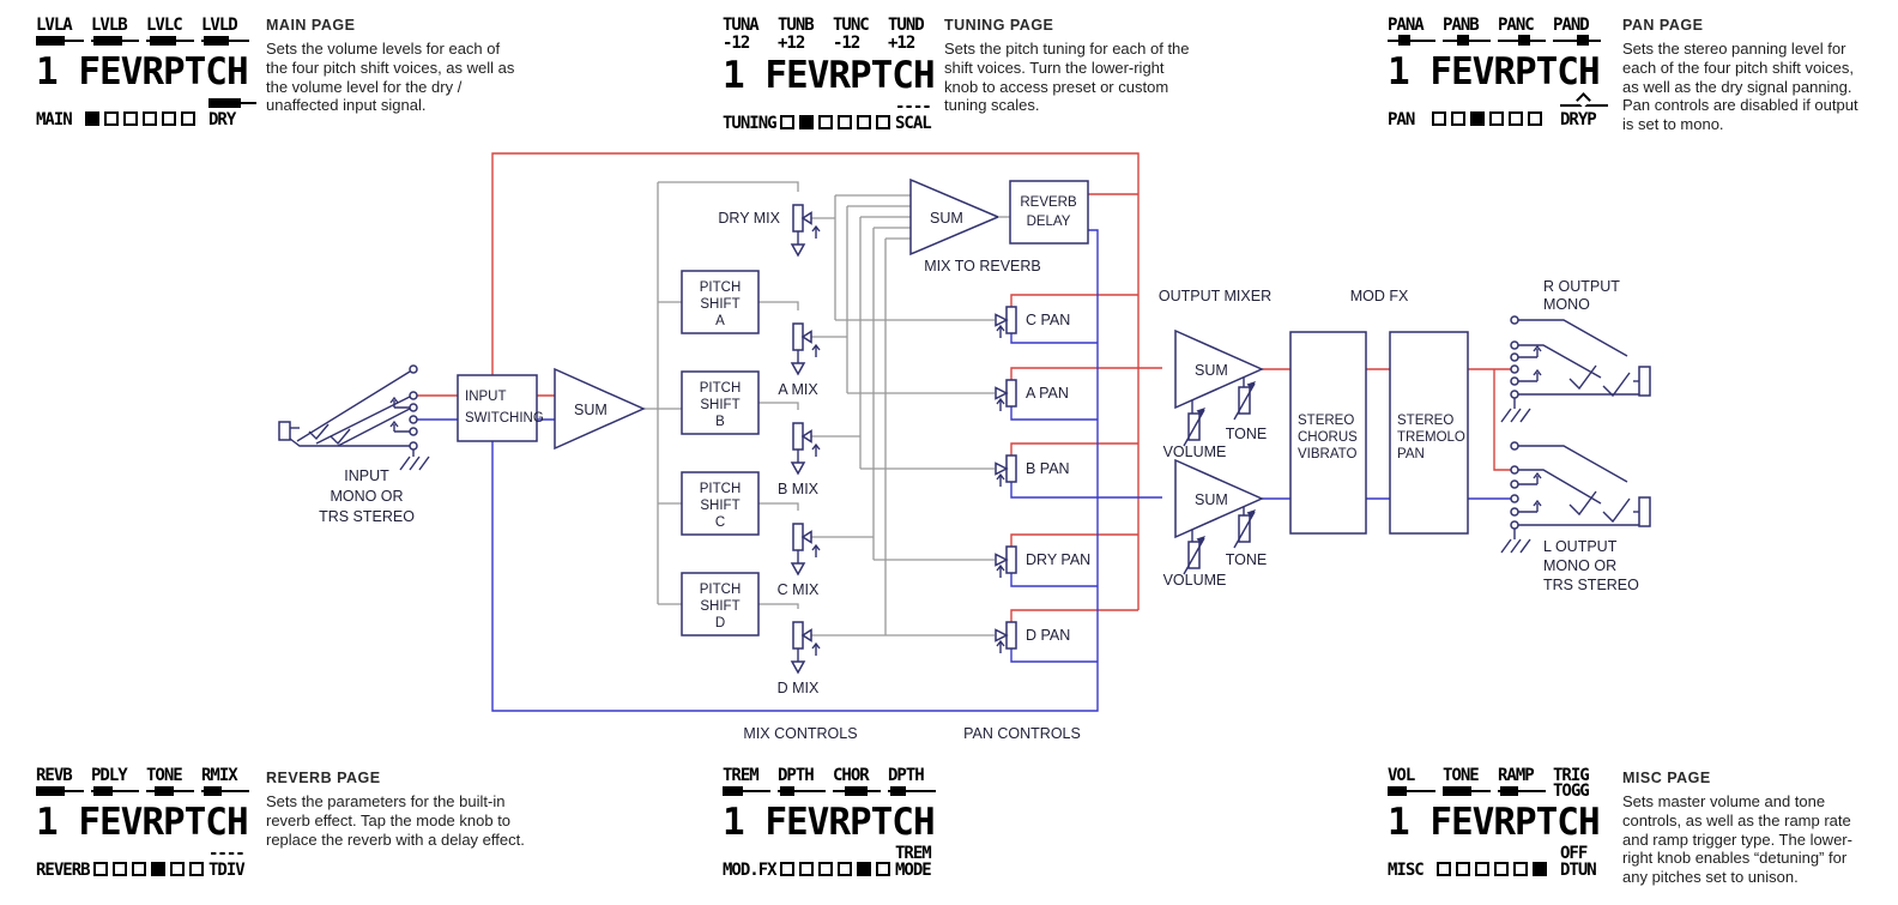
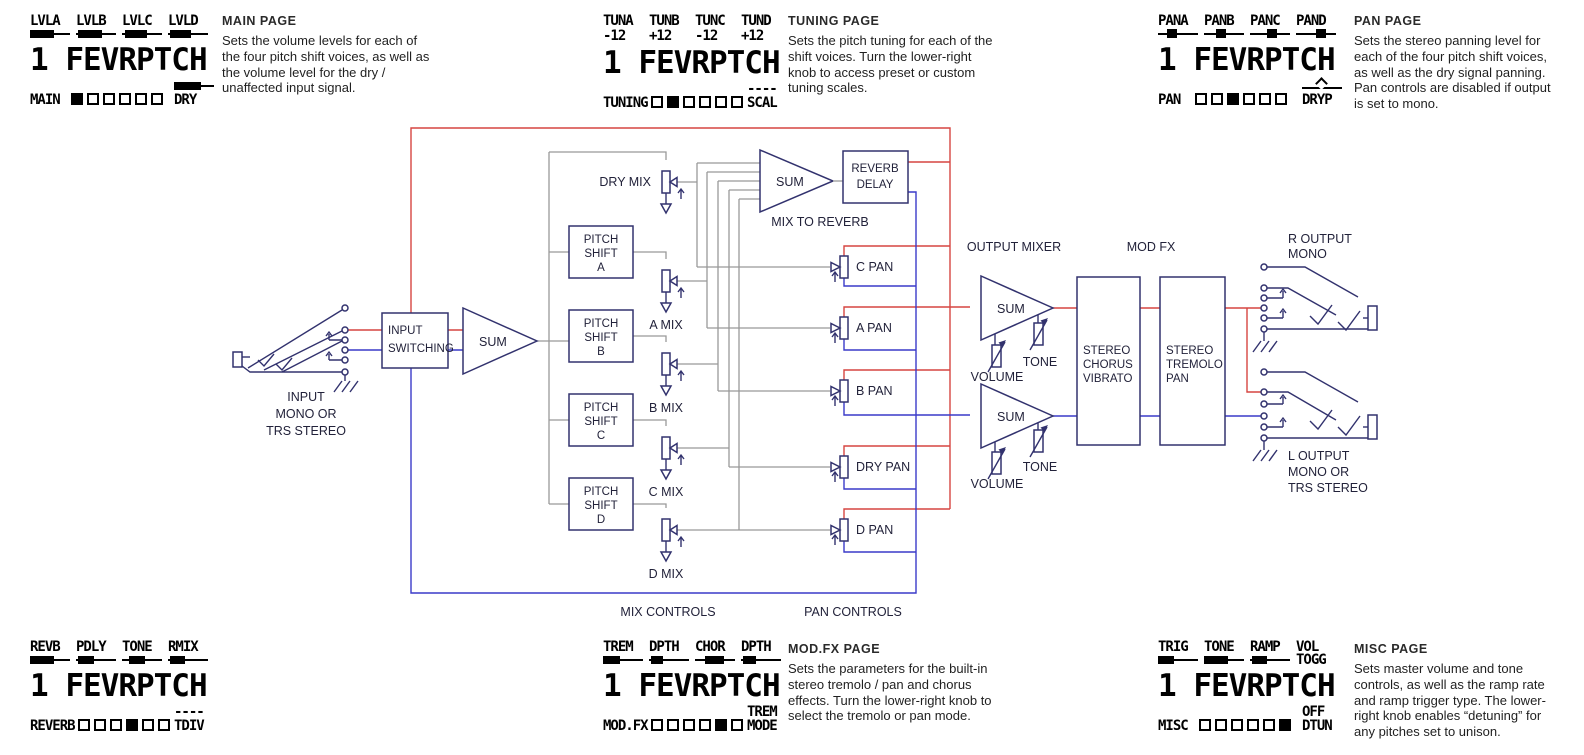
  INPUT
  MONO OR
  TRS STEREO
  INPUT
  SWITCHING
  SUM
  PITCH
  SHIFT
  A
  PITCH
  SHIFT
  B
  PITCH
  SHIFT
  C
  PITCH
  SHIFT
  D
  DRY MIX
  A MIX
  B MIX
  C MIX
  D MIX
  SUM
  MIX TO REVERB
  REVERB
  DELAY
  C PAN
  A PAN
  B PAN
  DRY PAN
  D PAN
  MIX CONTROLS
  PAN CONTROLS
  OUTPUT MIXER
  MOD FX
  SUM
  VOLUME
  TONE
  SUM
  VOLUME
  TONE
  STEREO
  CHORUS
  VIBRATO
  STEREO
  TREMOLO
  PAN
  R OUTPUT
  MONO
  L OUTPUT
  MONO OR
  TRS STEREO
  LVLA
  LVLB
  LVLC
  LVLD
  1 FEVRPTCH
  MAIN
  DRY
  MAIN PAGE
  Sets the volume levels for each of the four pitch shift voices, as well as the volume level for the dry / unaffected input signal.
  TUNA
  TUNB
  TUNC
  TUND
  -12
  +12
  -12
  +12
  1 FEVRPTCH
  TUNING
  ----
  SCAL
  TUNING PAGE
  Sets the pitch tuning for each of the shift voices. Turn the lower-right knob to access preset or custom tuning scales.
  PANA
  PANB
  PANC
  PAND
  1 FEVRPTCH
  PAN
  DRYP
  PAN PAGE
  Sets the stereo panning level for each of the four pitch shift voices, as well as the dry signal panning. Pan controls are disabled if output is set to mono.
  REVB
  PDLY
  TONE
  RMIX
  1 FEVRPTCH
  REVERB
  ----
  TDIV
- REVERB PAGE
- Sets the parameters for the built-in reverb effect. Tap the mode knob to replace the reverb with a delay effect.
  TREM
  DPTH
  CHOR
  DPTH
  1 FEVRPTCH
  MOD.FX
  TREM
  MODE
+ MOD.FX PAGE
+ Sets the parameters for the built-in stereo tremolo / pan and chorus effects. Turn the lower-right knob to select the tremolo or pan mode.
- VOL
+ TRIG
  TONE
  RAMP
- TRIG
+ VOL
  TOGG
  1 FEVRPTCH
  MISC
  OFF
  DTUN
  MISC PAGE
  Sets master volume and tone controls, as well as the ramp rate and ramp trigger type. The lower-right knob enables “detuning” for any pitches set to unison.
